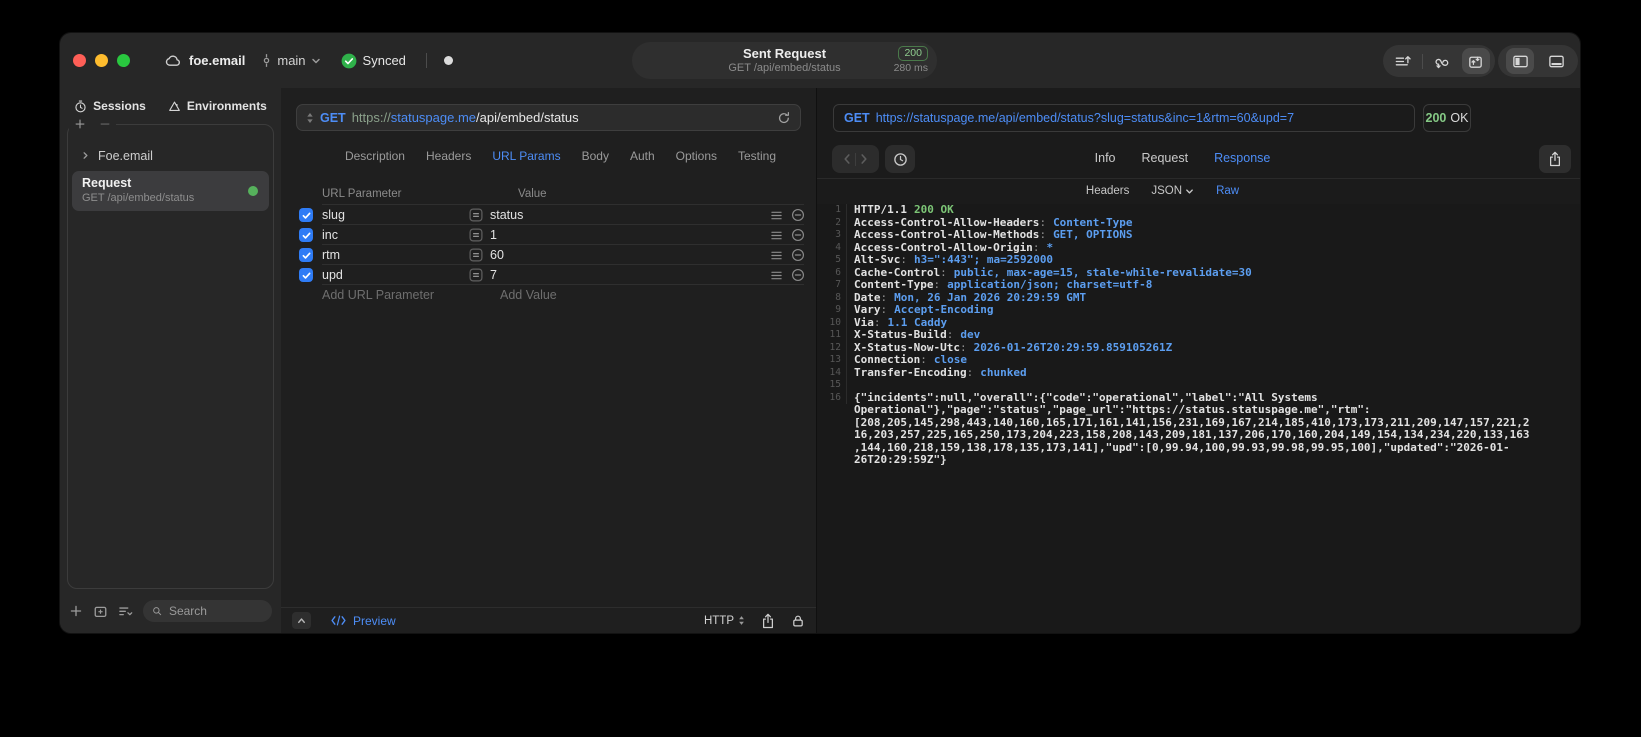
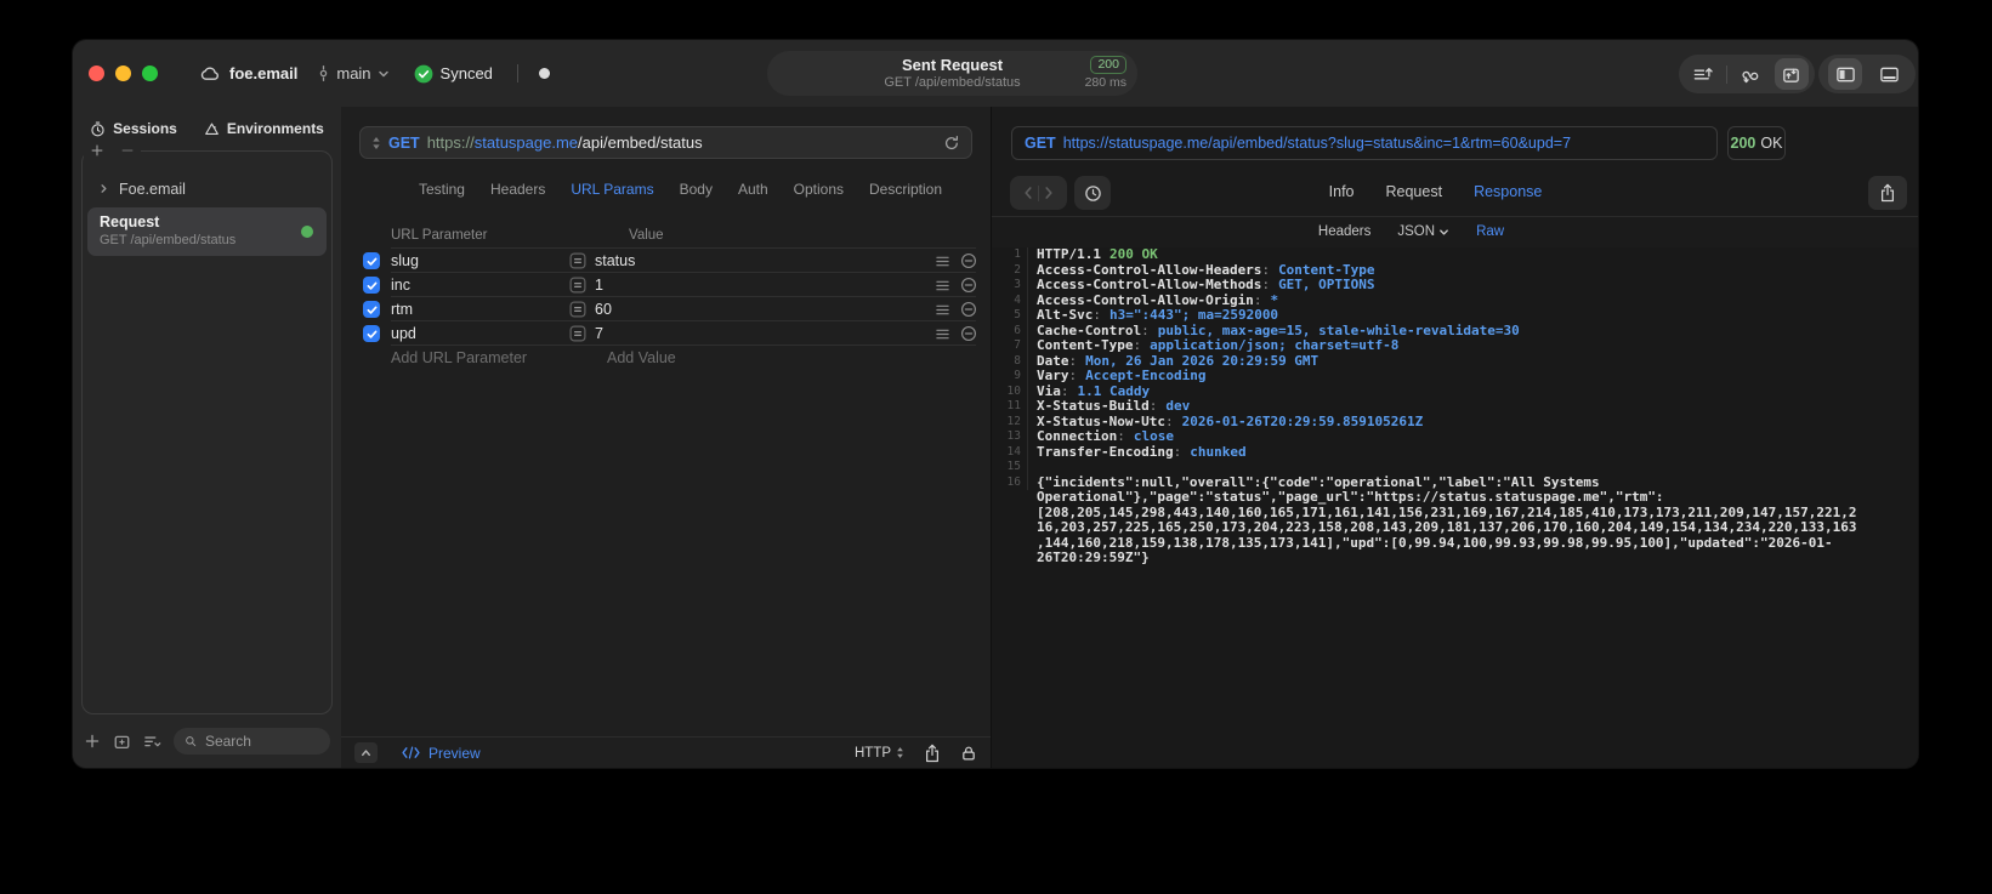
  foe.email
  main
  Synced
  Sent Request
  GET /api/embed/status
  200
  280 ms
  Sessions
  Environments
  Foe.email
  Request
  GET /api/embed/status
  Search
  GET
  https://statuspage.me/api/embed/status
- Description
+ Testing
  Headers
  URL Params
  Body
  Auth
  Options
- Testing
+ Description
  URL Parameter
  Value
  slug
  status
  inc
  1
  rtm
  60
  upd
  7
  Add URL Parameter
  Add Value
  Preview
  HTTP
  GET
  https://statuspage.me/api/embed/status?slug=status&inc=1&rtm=60&upd=7
  200
  OK
  Info
  Request
  Response
  Headers
  JSON
  Raw
  1
  HTTP/1.1 200 OK
  2
  Access-Control-Allow-Headers Content-Type
  3
  Access-Control-Allow-Methods GET, OPTIONS
  4
  Access-Control-Allow-Origin *
  5
  Alt-Svc h3=":443"; ma=2592000
  6
  Cache-Control public, max-age=15, stale-while-revalidate=30
  7
  Content-Type application/json; charset=utf-8
  8
  Date Mon, 26 Jan 2026 20:29:59 GMT
  9
  Vary Accept-Encoding
  10
  Via 1.1 Caddy
  11
  X-Status-Build dev
  12
  X-Status-Now-Utc 2026-01-26T20:29:59.859105261Z
  13
  Connection close
  14
  Transfer-Encoding chunked
  15
  16
  {"incidents":null,"overall":{"code":"operational","label":"All Systems Operational"},"page":"status","page_url":"https://status.statuspage.me","rtm":[208,205,145,298,443,140,160,165,171,161,141,156,231,169,167,214,185,410,173,173,211,209,147,157,221,216,203,257,225,165,250,173,204,223,158,208,143,209,181,137,206,170,160,204,149,154,134,234,220,133,163,144,160,218,159,138,178,135,173,141],"upd":[0,99.94,100,99.93,99.98,99.95,100],"updated":"2026-01-26T20:29:59Z"}
